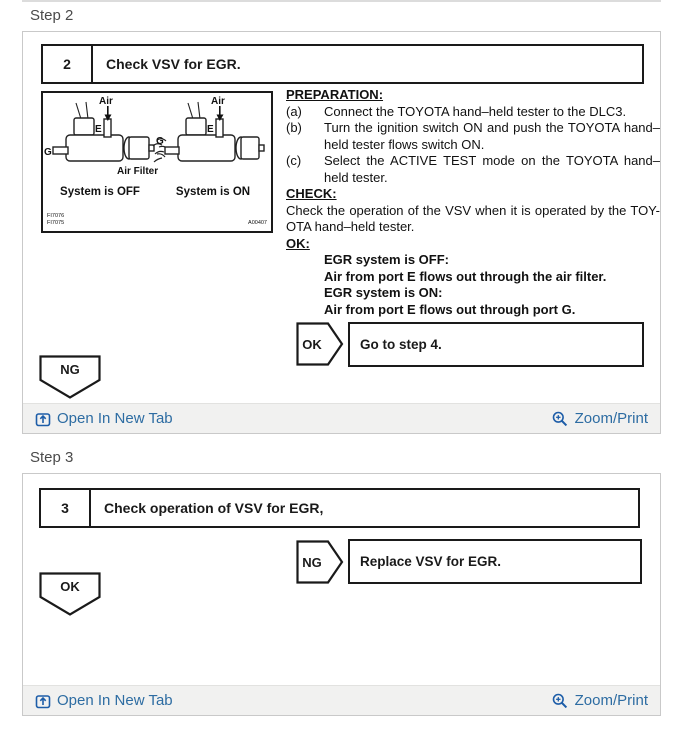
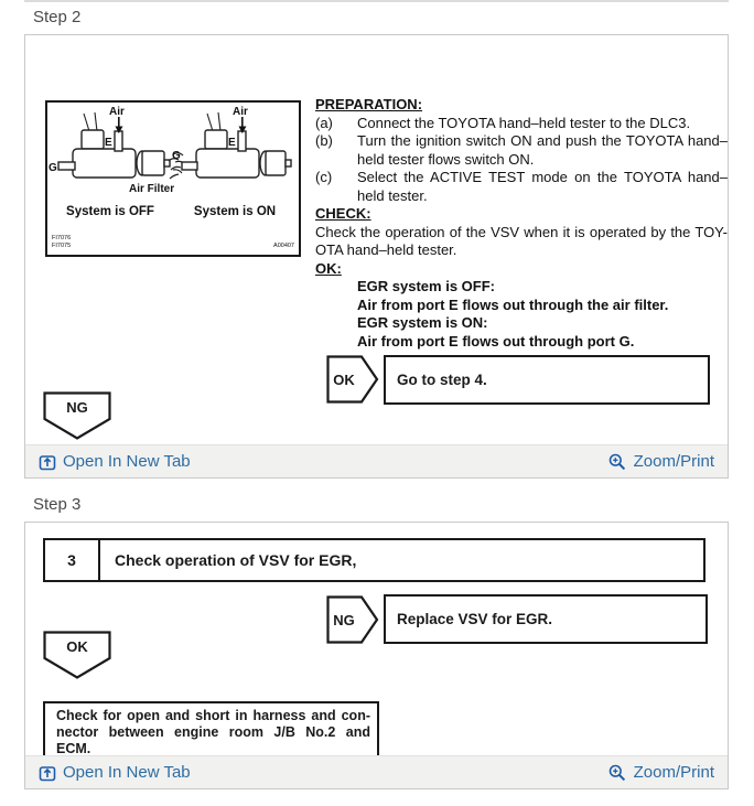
  Step 2
- 2
- Check VSV for EGR.
  Air
  E
  G
  Air Filter
  System is OFF
  Air
  E
  G
  System is ON
  PREPARATION:
  (a)
  Connect the TOYOTA hand–held tester to the DLC3.
  (b)
  Turn the ignition switch ON and push the TOYOTA hand–
  held tester flows switch ON.
  (c)
  Select the ACTIVE TEST mode on the TOYOTA hand–
  held tester.
  CHECK:
  Check the operation of the VSV when it is operated by the TOY-
  OTA hand–held tester.
  OK:
  EGR system is OFF:
  Air from port E flows out through the air filter.
  EGR system is ON:
  Air from port E flows out through port G.
  OK
  Go to step 4.
  NG
  Open In New Tab
  Zoom/Print
  Step 3
  3
  Check operation of VSV for EGR,
  NG
  Replace VSV for EGR.
  OK
+ Check for open and short in harness and con-
+ nector between engine room J/B No.2 and
+ ECM.
  Open In New Tab
  Zoom/Print
